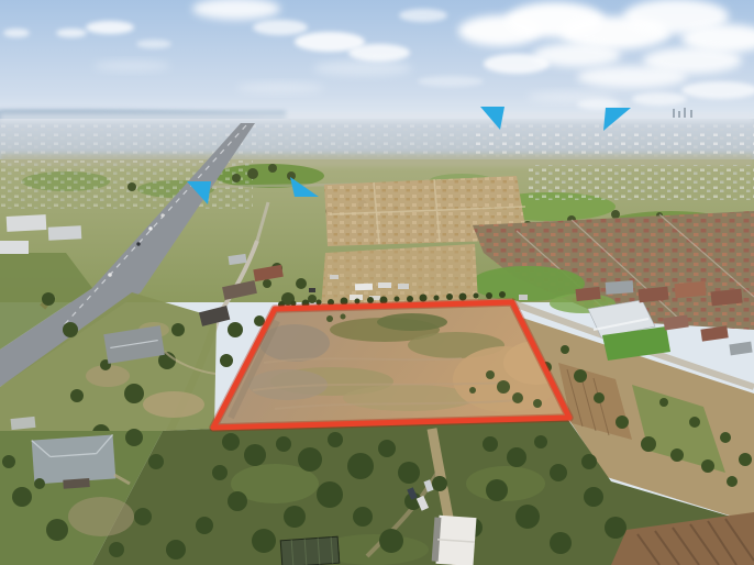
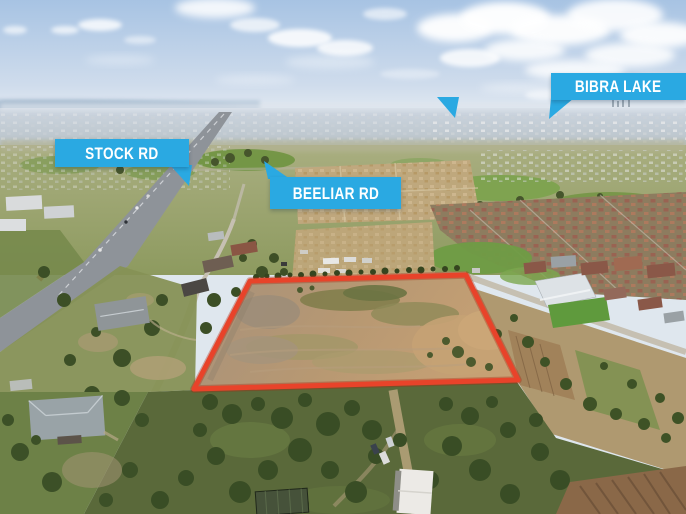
+ BIBRA LAKE
+ STOCK RD
+ BEELIAR RD
